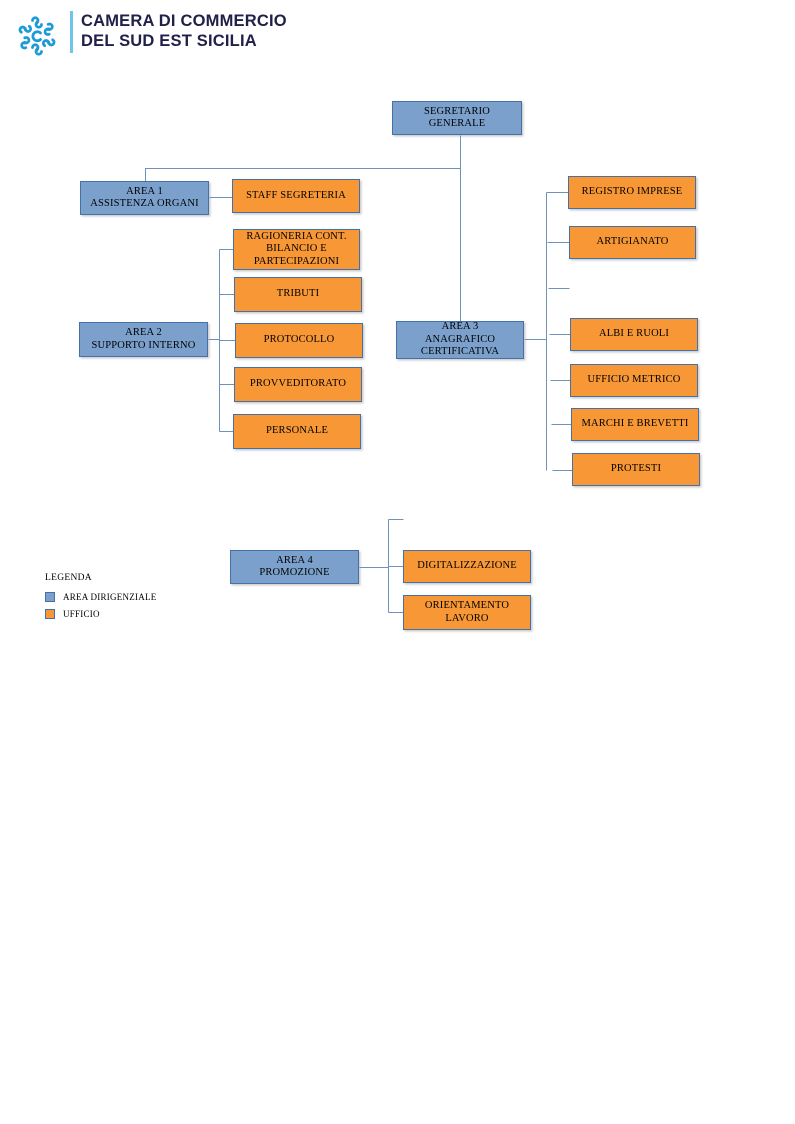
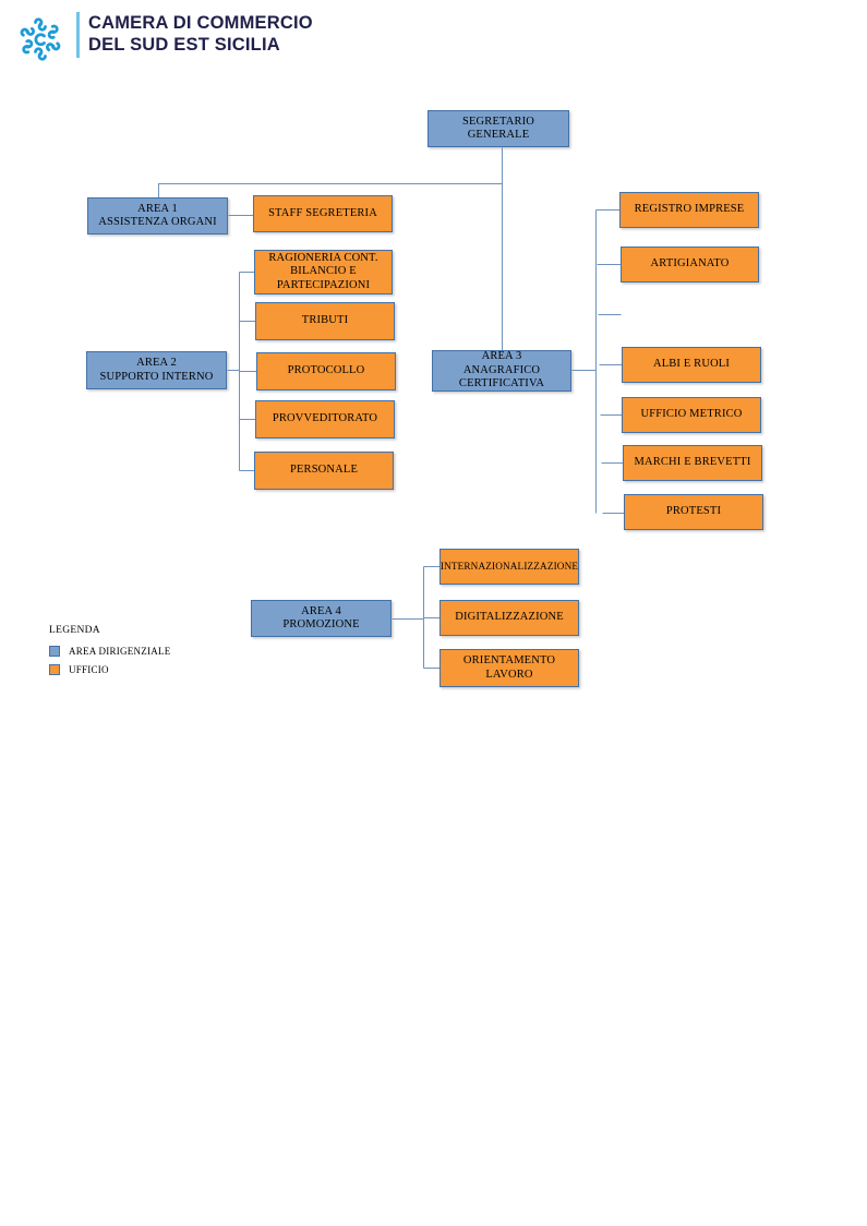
  CAMERA DI COMMERCIO
  DEL SUD EST SICILIA
  SEGRETARIO GENERALE
  AREA 1
  ASSISTENZA ORGANI
  STAFF SEGRETERIA
  AREA 2
  SUPPORTO INTERNO
  RAGIONERIA CONT.
  BILANCIO E
  PARTECIPAZIONI
  TRIBUTI
  PROTOCOLLO
  PROVVEDITORATO
  PERSONALE
  AREA 3
  ANAGRAFICO
  CERTIFICATIVA
  REGISTRO IMPRESE
  ARTIGIANATO
  ALBI E RUOLI
  UFFICIO METRICO
  MARCHI E BREVETTI
  PROTESTI
  AREA 4
  PROMOZIONE
+ INTERNAZIONALIZZAZIONE
  DIGITALIZZAZIONE
  ORIENTAMENTO
  LAVORO
  LEGENDA
  AREA DIRIGENZIALE
  UFFICIO
